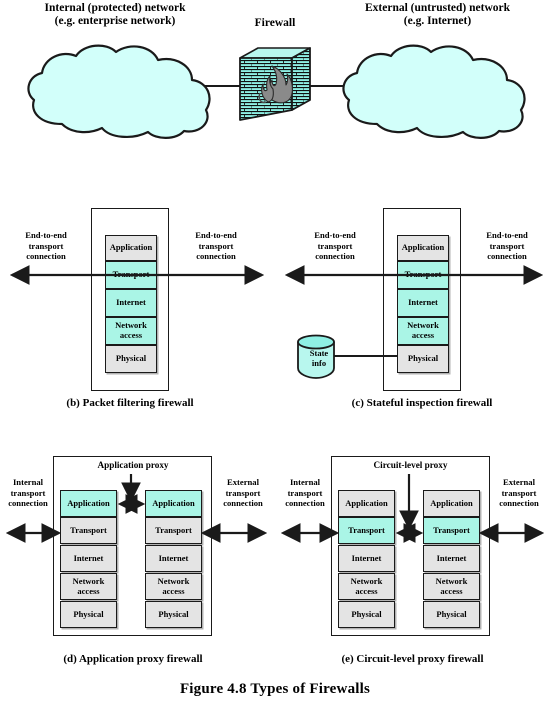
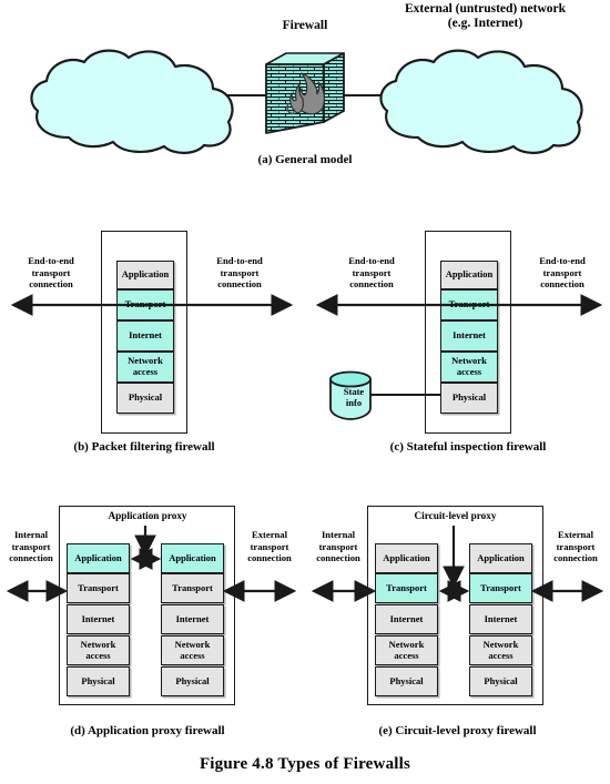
- Internal (protected) network
- (e.g. enterprise network)
  Firewall
  External (untrusted) network
  (e.g. Internet)
+ (a) General model
  Application
  Internet
  Network access
  Physical
  End-to-end
  transport
  connection
  End-to-end
  transport
  connection
  (b) Packet filtering firewall
  Application
  Internet
  Network access
  Physical
  End-to-end
  transport
  connection
  End-to-end
  transport
  connection
  State
  info
  (c) Stateful inspection firewall
  Application proxy
  Application
  Transport
  Internet
  Network access
  Physical
  Application
  Transport
  Internet
  Network access
  Physical
  Internal
  transport
  connection
  External
  transport
  connection
  (d) Application proxy firewall
  Circuit-level proxy
  Application
  Transport
  Internet
  Network access
  Physical
  Application
  Transport
  Internet
  Network access
  Physical
  Internal
  transport
  connection
  External
  transport
  connection
  (e) Circuit-level proxy firewall
  Figure 4.8 Types of Firewalls
